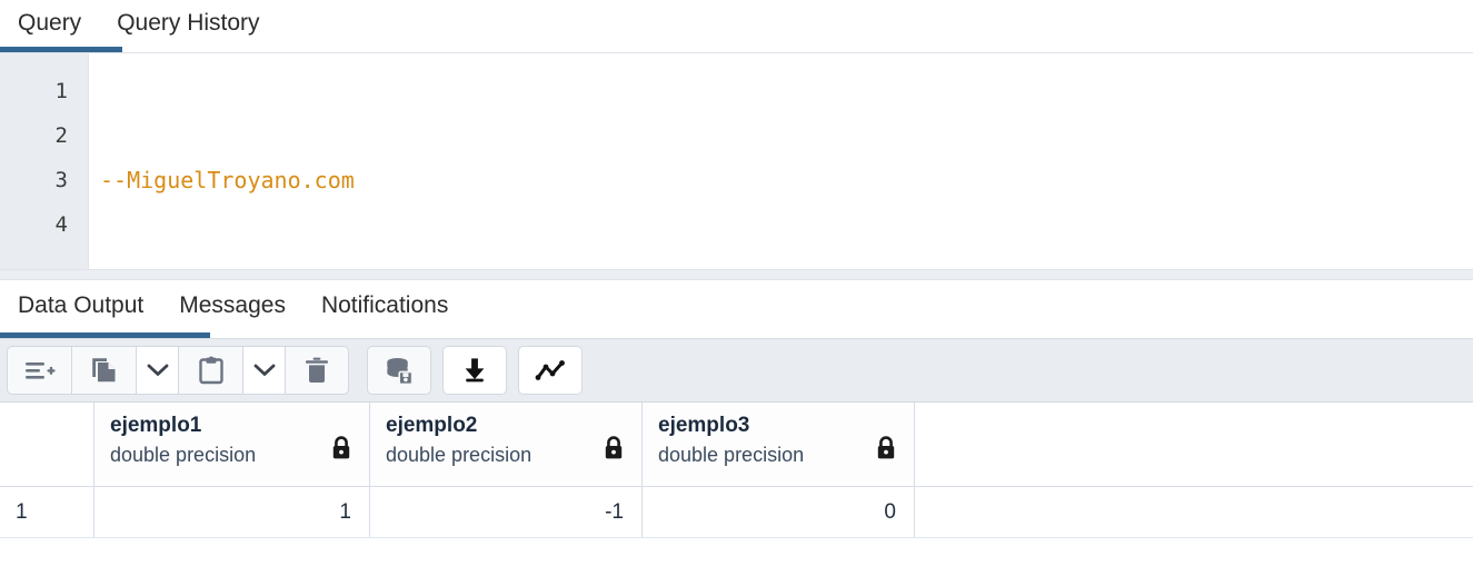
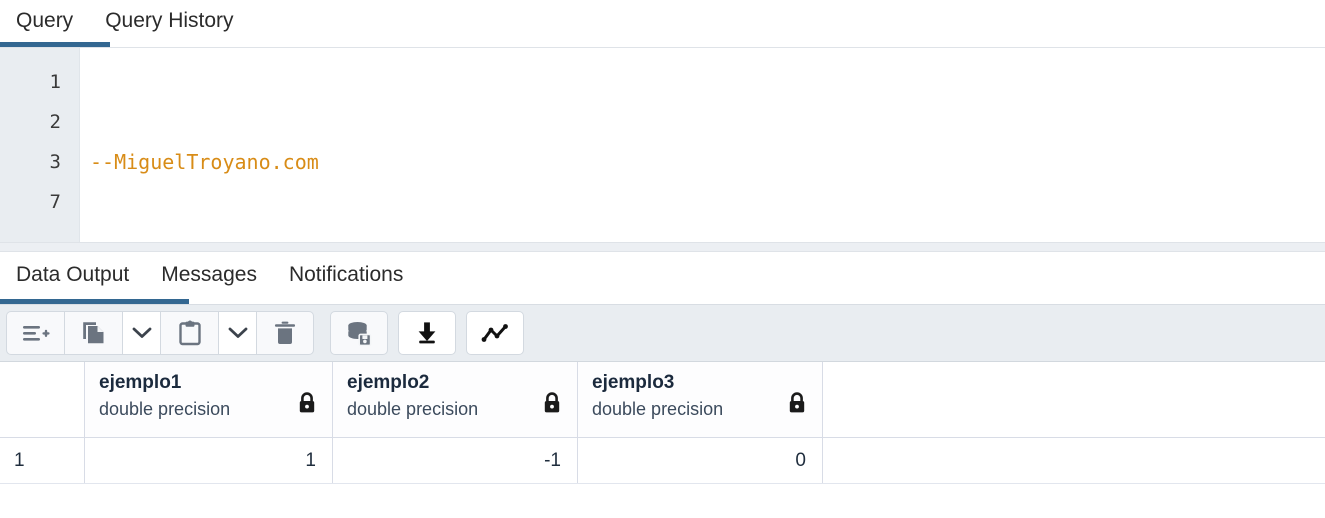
  Query
  Query History
  1
  2
  3
- 4
+ 7
  --MiguelTroyano.com
  Data Output
  Messages
  Notifications
  ejemplo1
  double precision
  ejemplo2
  double precision
  ejemplo3
  double precision
  1
  1
  -1
  0
